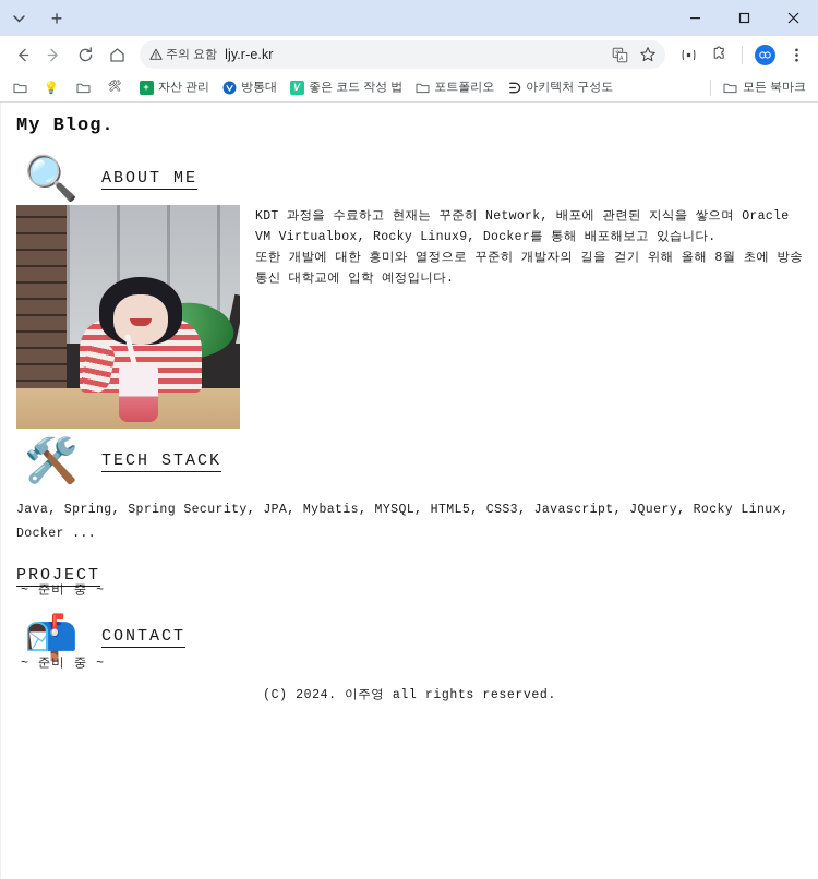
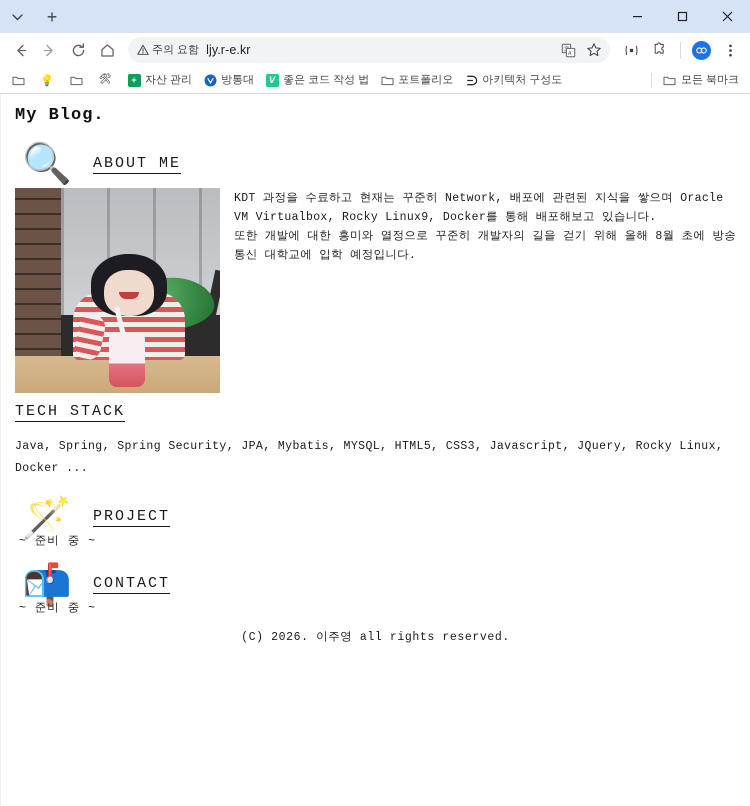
  +
  주의 요함
  ljy.r-e.kr
  💡
  🛠
  +
  자산 관리
  방통대
  V
  좋은 코드 작성 법
  포트폴리오
  아키텍처 구성도
  모든 북마크
  My Blog.
  🔍
  ABOUT ME
  KDT 과정을 수료하고 현재는 꾸준히 Network, 배포에 관련된 지식을 쌓으며 Oracle VM Virtualbox, Rocky Linux9, Docker를 통해 배포해보고 있습니다.
  또한 개발에 대한 흥미와 열정으로 꾸준히 개발자의 길을 걷기 위해 올해 8월 초에 방송 통신 대학교에 입학 예정입니다.
- 🛠️
  TECH STACK
  Java, Spring, Spring Security, JPA, Mybatis, MYSQL, HTML5, CSS3, Javascript, JQuery, Rocky Linux, Docker ...
+ 🪄
  PROJECT
  ~ 준비 중 ~
  📬
  CONTACT
  ~ 준비 중 ~
- (C) 2024. 이주영 all rights reserved.
+ (C) 2026. 이주영 all rights reserved.
